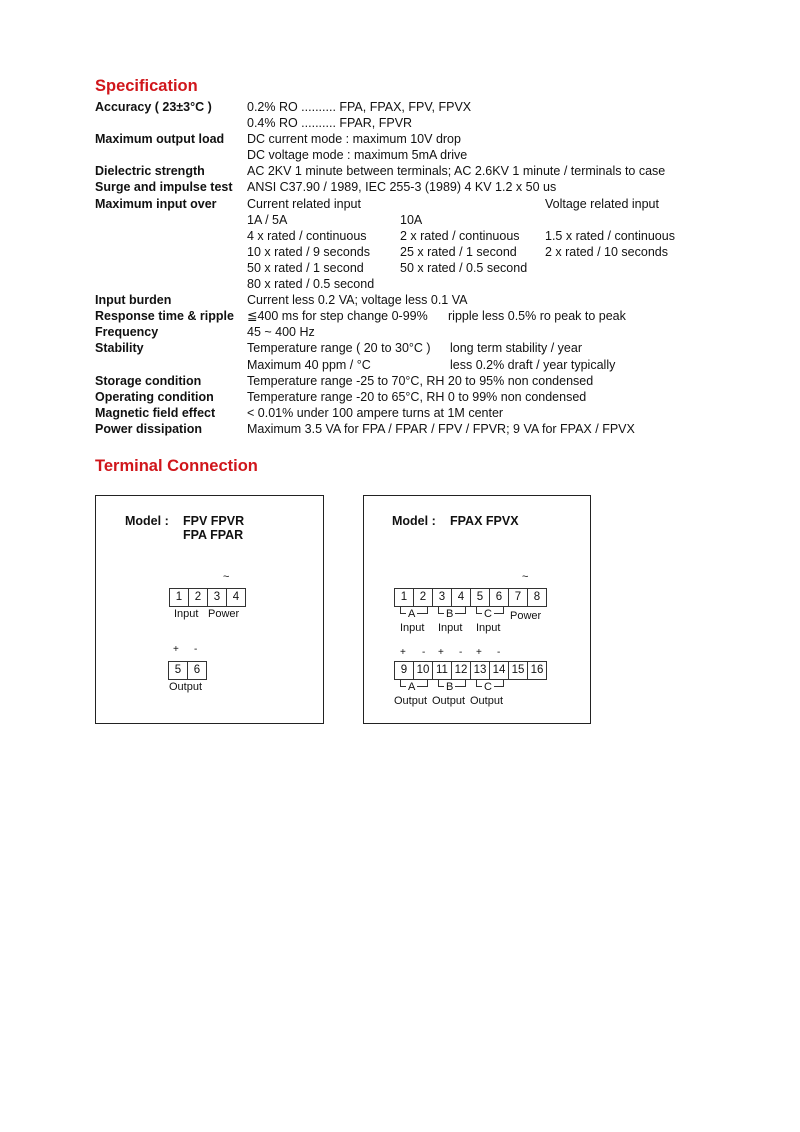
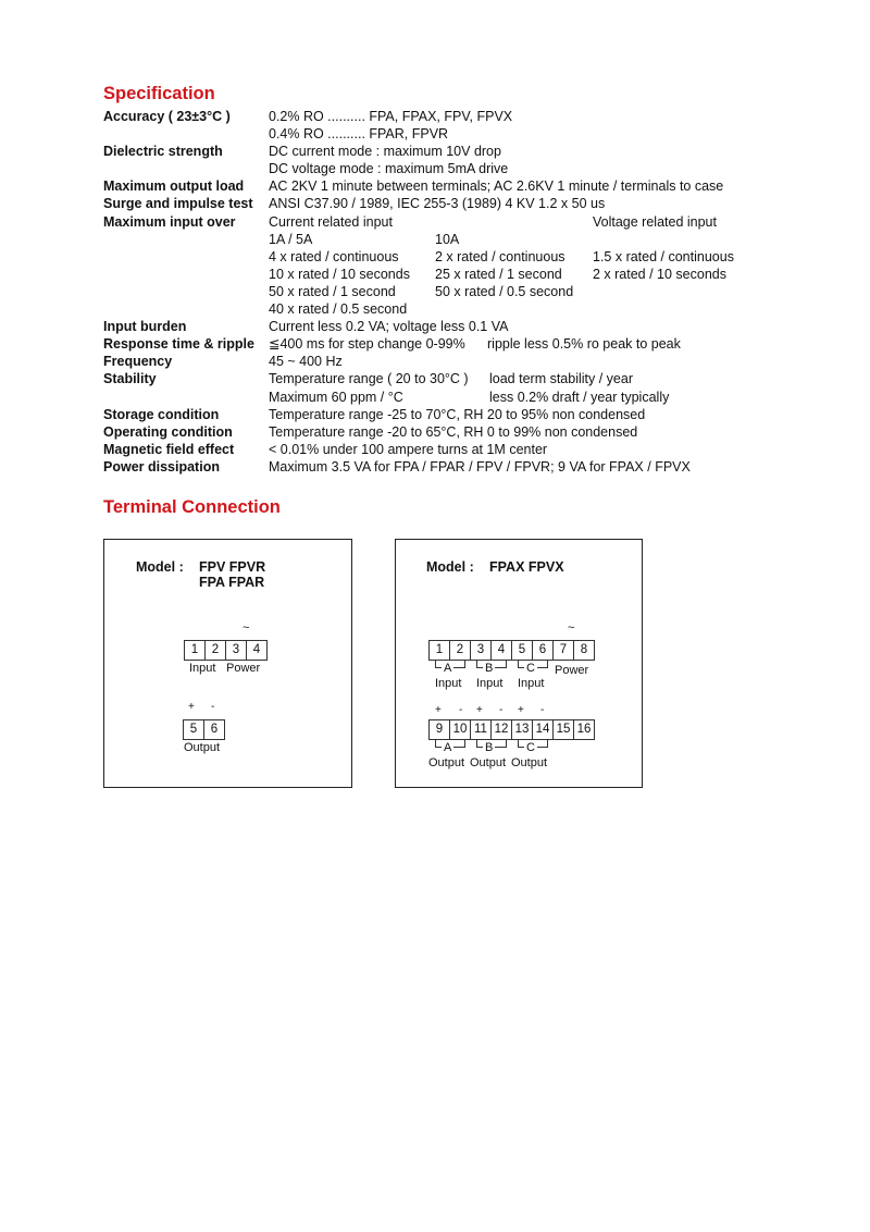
  Specification
  Accuracy ( 23±3°C )
  0.2% RO .......... FPA, FPAX, FPV, FPVX
  0.4% RO .......... FPAR, FPVR
- Maximum output load
+ Dielectric strength
  DC current mode : maximum 10V drop
  DC voltage mode : maximum 5mA drive
- Dielectric strength
+ Maximum output load
  AC 2KV 1 minute between terminals; AC 2.6KV 1 minute / terminals to case
  Surge and impulse test
  ANSI C37.90 / 1989, IEC 255-3 (1989) 4 KV 1.2 x 50 us
  Maximum input over
  Current related input
  Voltage related input
  1A / 5A
  10A
  4 x rated / continuous
  2 x rated / continuous
  1.5 x rated / continuous
- 10 x rated / 9 seconds
+ 10 x rated / 10 seconds
  25 x rated / 1 second
  2 x rated / 10 seconds
  50 x rated / 1 second
  50 x rated / 0.5 second
- 80 x rated / 0.5 second
+ 40 x rated / 0.5 second
  Input burden
  Current less 0.2 VA; voltage less 0.1 VA
  Response time & ripple
  ≦400 ms for step change 0-99%
  ripple less 0.5% ro peak to peak
  Frequency
  45 ~ 400 Hz
  Stability
  Temperature range ( 20 to 30°C )
- long term stability / year
+ load term stability / year
- Maximum 40 ppm / °C
+ Maximum 60 ppm / °C
  less 0.2% draft / year typically
  Storage condition
  Temperature range -25 to 70°C, RH 20 to 95% non condensed
  Operating condition
  Temperature range -20 to 65°C, RH 0 to 99% non condensed
  Magnetic field effect
  < 0.01% under 100 ampere turns at 1M center
  Power dissipation
  Maximum 3.5 VA for FPA / FPAR / FPV / FPVR; 9 VA for FPAX / FPVX
  Terminal Connection
  Model :
  FPV FPVR
  FPA FPAR
  ~
  1
  2
  3
  4
  Input
  Power
  +
  -
  5
  6
  Output
  Model :
  FPAX FPVX
  ~
  1
  2
  3
  4
  5
  6
  7
  8
  A
  B
  C
  Power
  Input
  Input
  Input
  +
  -
  +
  -
  +
  -
  9
  10
  11
  12
  13
  14
  15
  16
  A
  B
  C
  Output
  Output
  Output
